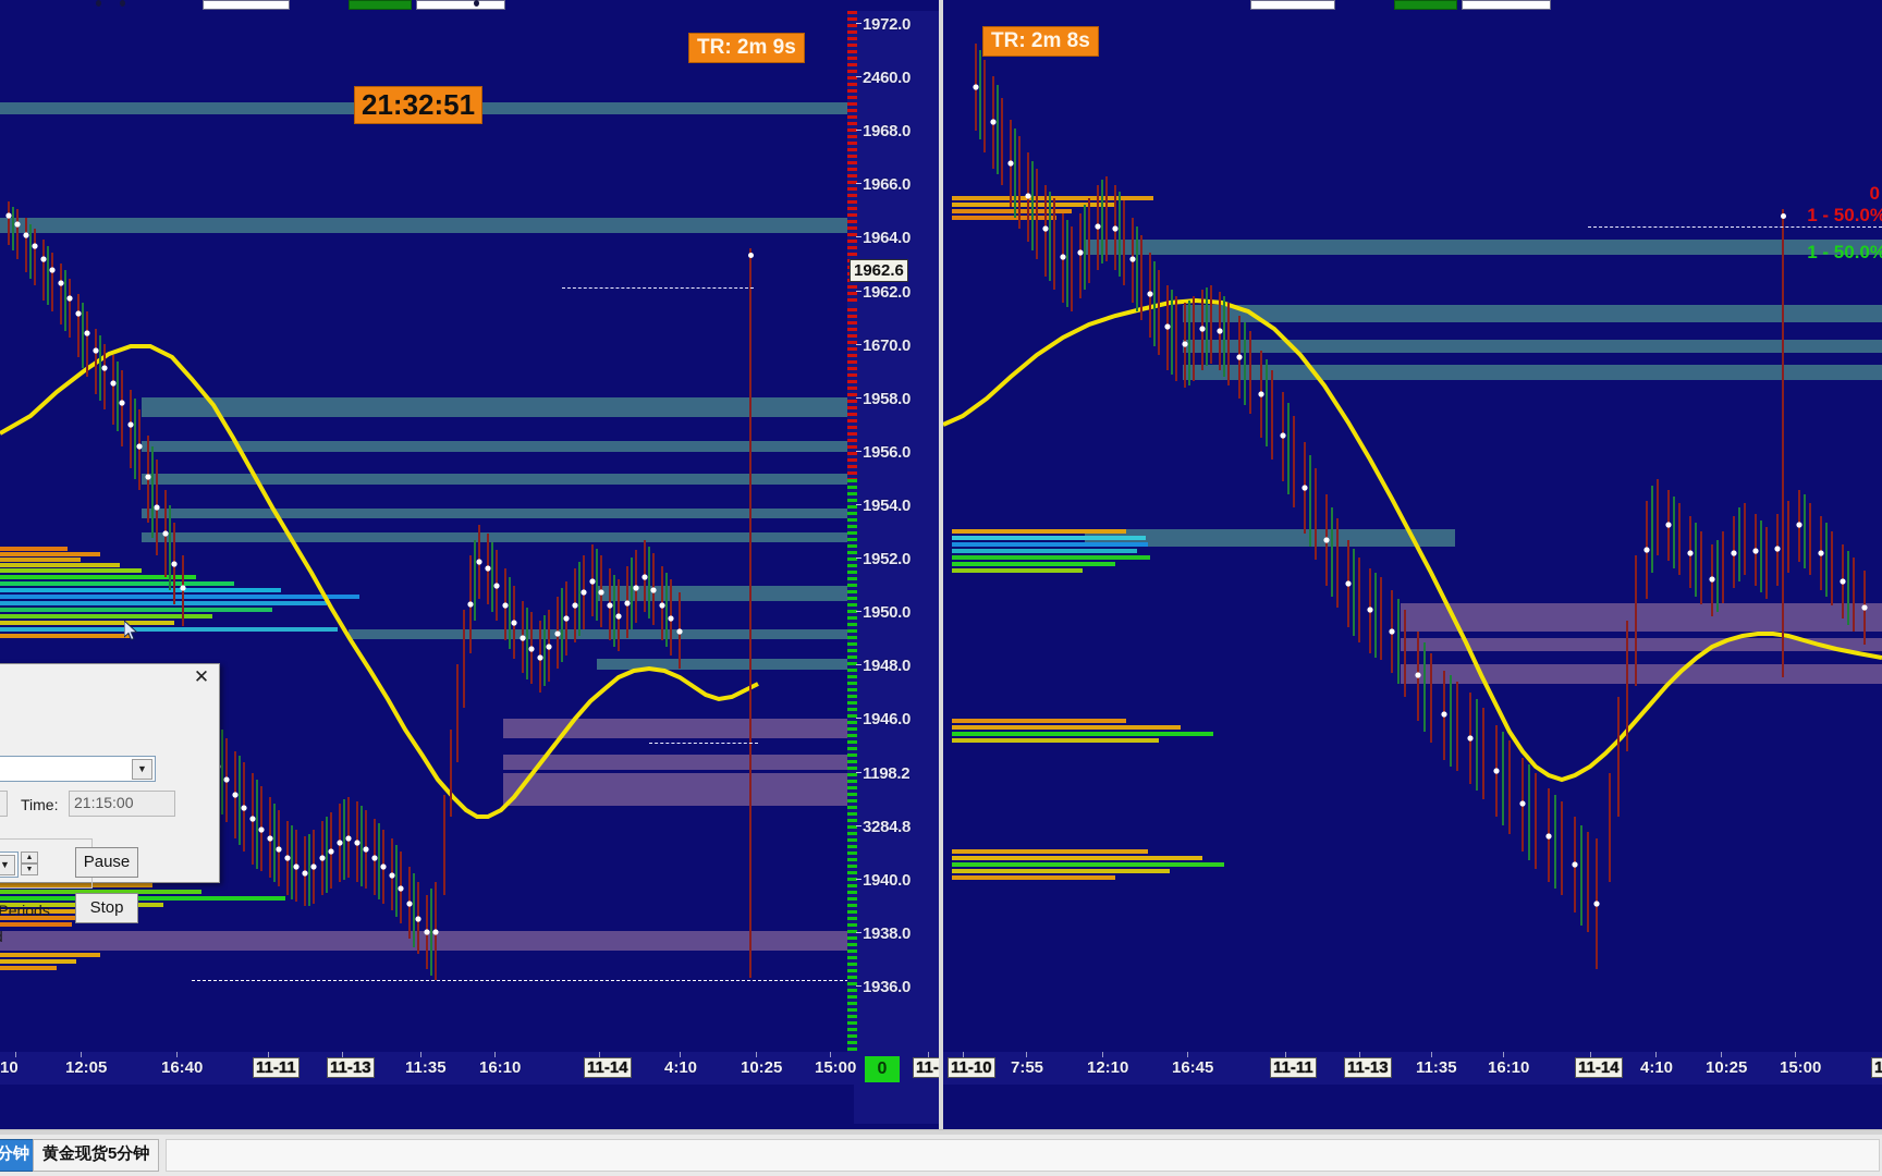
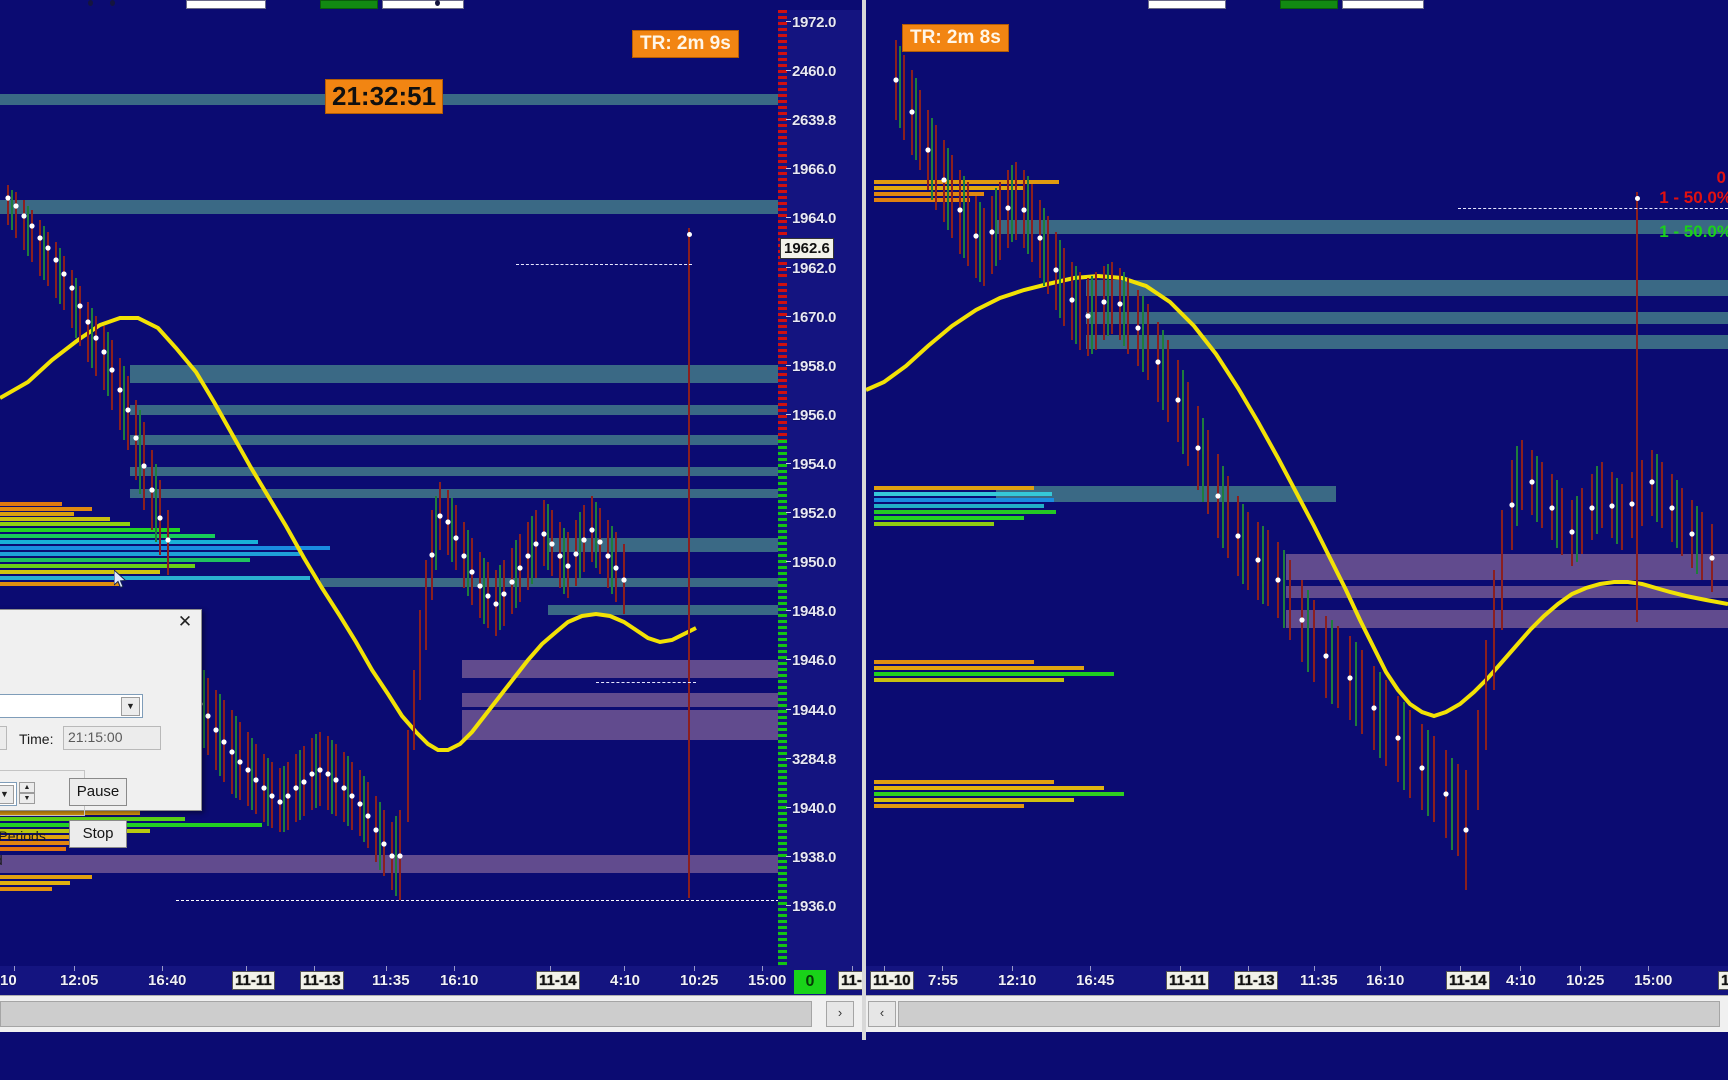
  TR: 2m 9s
  21:32:51
  1972.0
  2460.0
- 1968.0
+ 2639.8
  1966.0
  1964.0
  1962.0
  1670.0
  1958.0
  1956.0
  1954.0
  1952.0
  1950.0
  1948.0
  1946.0
- 1198.2
+ 1944.0
  3284.8
  1940.0
  1938.0
  1936.0
  1962.6
  10
  12:05
  16:40
  11-11
  11-13
  11:35
  16:10
  11-14
  4:10
  10:25
  15:00
  0
+ ›
  TR: 2m 8s
  0
  1 - 50.0%
  1 - 50.0%
  11-10
  7:55
  12:10
  16:45
  11-11
  11-13
  11:35
  16:10
  11-14
  4:10
  10:25
  15:00
+ ‹
  ✕
  ▼
  Time:
  21:15:00
  ▼
  Pause
  Stop
- 分钟
- 黄金现货5分钟
